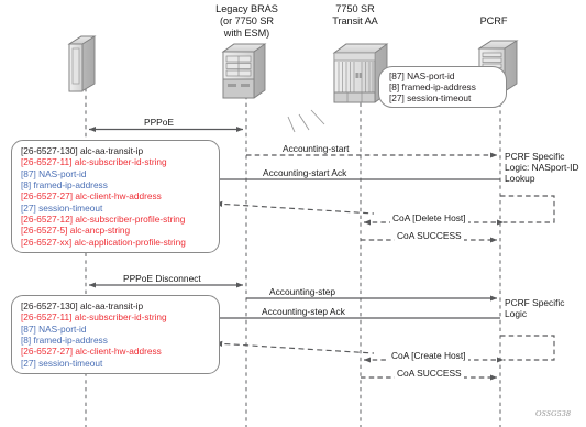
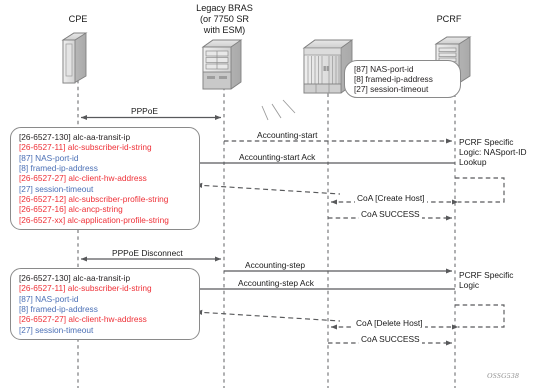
+ CPE
  Legacy BRAS
  (or 7750 SR
  with ESM)
- 7750 SR
- Transit AA
  PCRF
  [87] NAS-port-id
  [8] framed-ip-address
  [27] session-timeout
  PPPoE
  Accounting-start
  Accounting-start Ack
- CoA [Delete Host]
+ CoA [Create Host]
  CoA SUCCESS
  PPPoE Disconnect
  Accounting-step
  Accounting-step Ack
- CoA [Create Host]
+ CoA [Delete Host]
  CoA SUCCESS
  PCRF Specific
  Logic: NASport-ID
  Lookup
  PCRF Specific
  Logic
  [26-6527-130] alc-aa-transit-ip
  [26-6527-11] alc-subscriber-id-string
  [87] NAS-port-id
  [8] framed-ip-address
  [26-6527-27] alc-client-hw-address
  [27] session-timeout
  [26-6527-12] alc-subscriber-profile-string
- [26-6527-5] alc-ancp-string
+ [26-6527-16] alc-ancp-string
  [26-6527-xx] alc-application-profile-string
  [26-6527-130] alc-aa-transit-ip
  [26-6527-11] alc-subscriber-id-string
  [87] NAS-port-id
  [8] framed-ip-address
  [26-6527-27] alc-client-hw-address
  [27] session-timeout
  OSSG538
